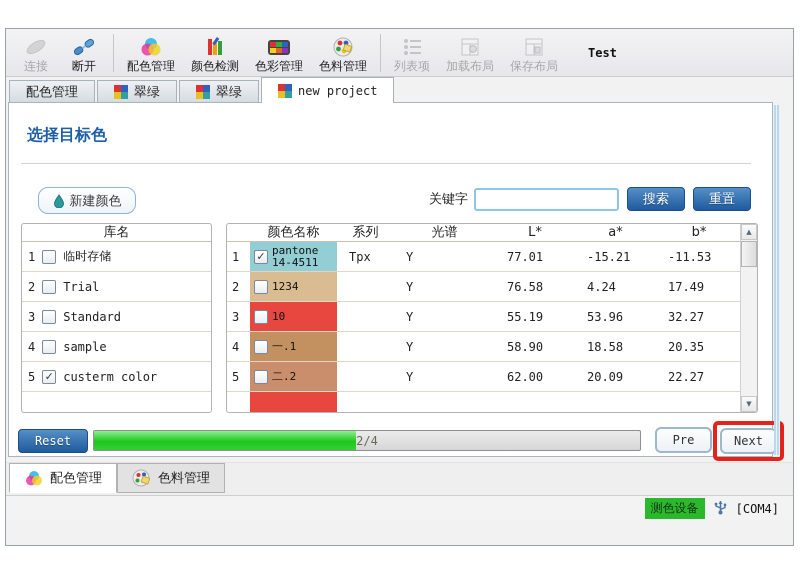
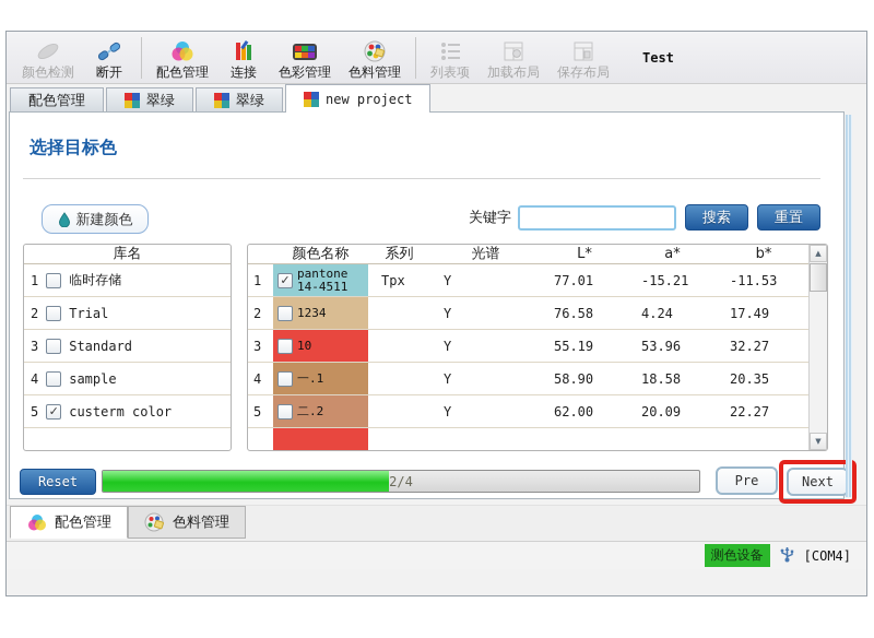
- 连接
+ 颜色检测
  断开
  配色管理
- 颜色检测
+ 连接
  色彩管理
  色料管理
  列表项
  加载布局
  保存布局
  Test
  配色管理
  翠绿
  翠绿
  new project
  选择目标色
  新建颜色
  关键字
  搜索
  重置
  库名
  1
  临时存储
  2
  Trial
  3
  Standard
  4
  sample
  5
  custerm color
  颜色名称
  系列
  光谱
  L*
  a*
  b*
  1
  pantone 14-4511
  Tpx
  Y
  77.01
  -15.21
  -11.53
  2
  1234
  Y
  76.58
  4.24
  17.49
  3
  10
  Y
  55.19
  53.96
  32.27
  4
  一.1
  Y
  58.90
  18.58
  20.35
  5
  二.2
  Y
  62.00
  20.09
  22.27
  ▲
  ▼
  Reset
  2/4
  Pre
  Next
  配色管理
  色料管理
  测色设备
  [COM4]
